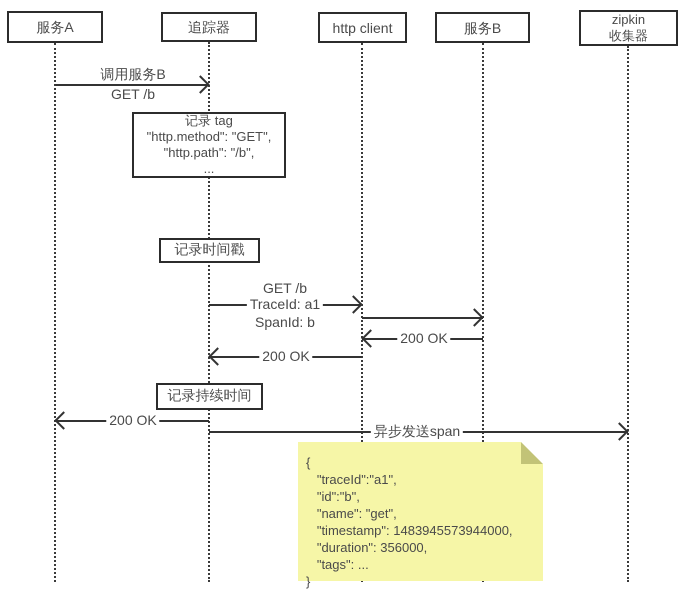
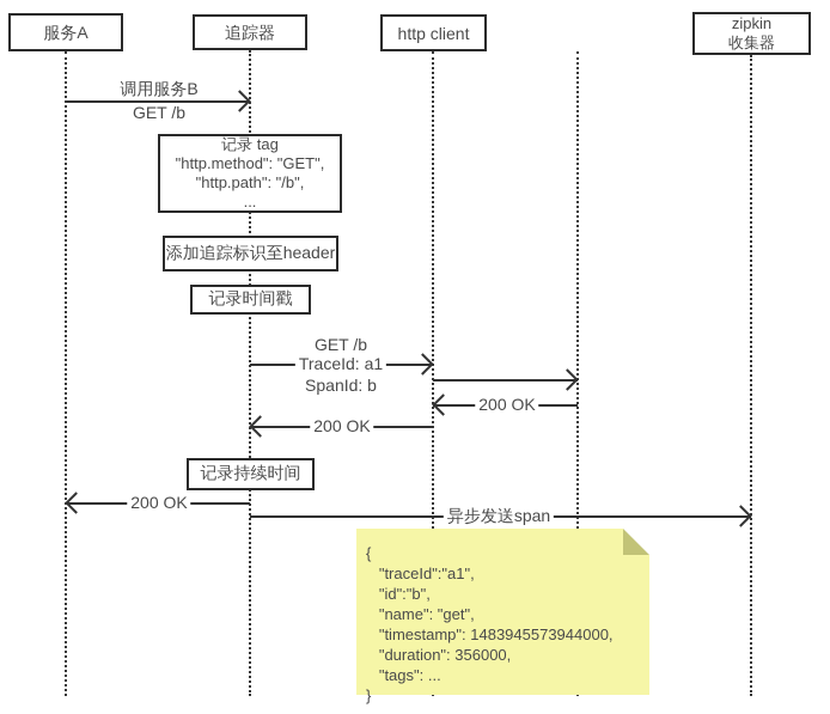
  调用服务B
  GET /b
  GET /b
  TraceId: a1
  SpanId: b
  200 OK
  200 OK
  200 OK
  异步发送span
  记录 tag
  "http.method": "GET",
  "http.path": "/b",
  ...
+ 添加追踪标识至header
  记录时间戳
  记录持续时间
  服务A
  追踪器
  http client
- 服务B
  zipkin
  收集器
  {
  "traceId":"a1",
  "id":"b",
  "name": "get",
  "timestamp": 1483945573944000,
  "duration": 356000,
  "tags": ...
  }
